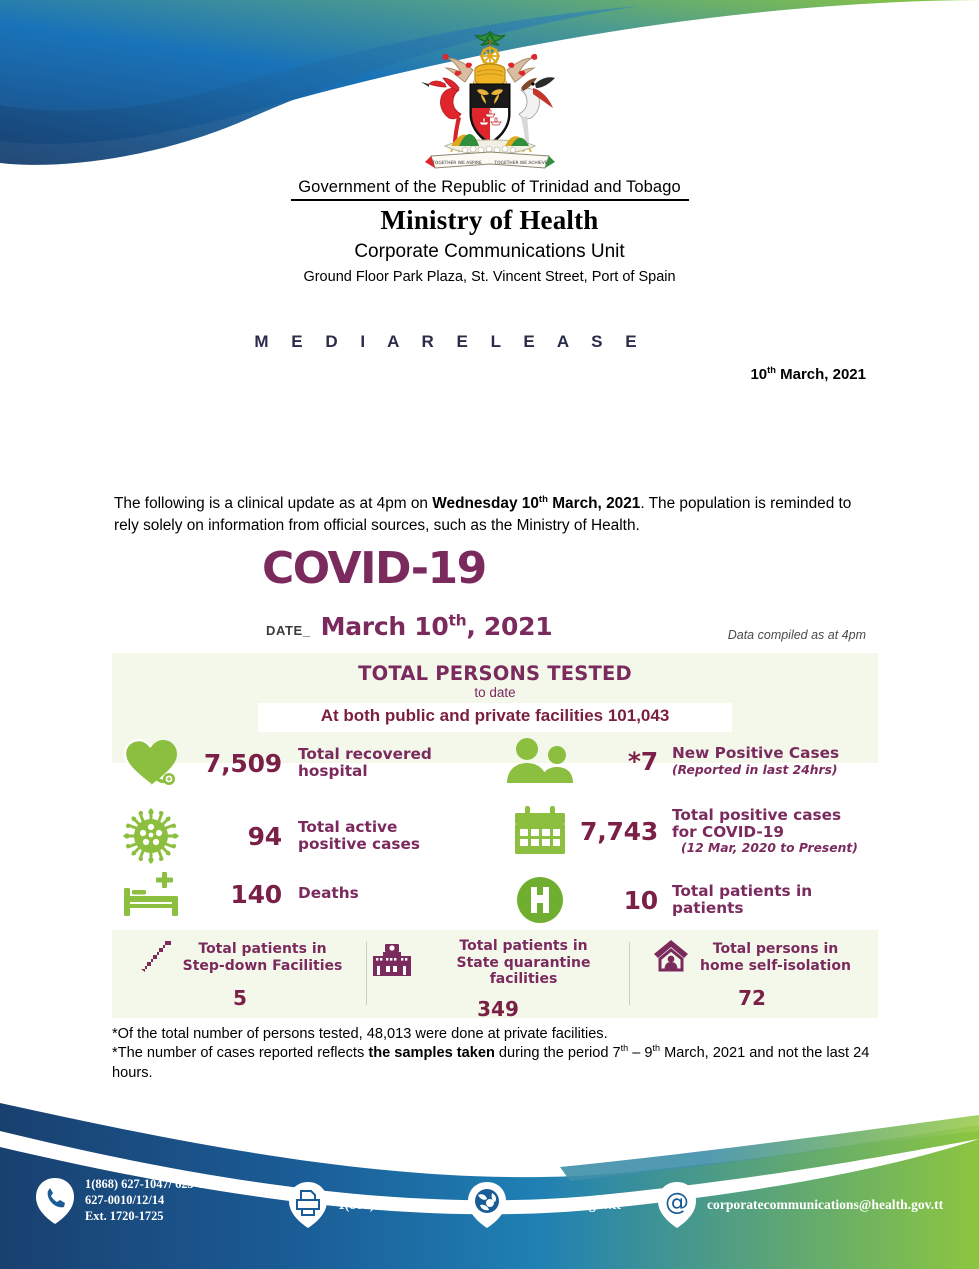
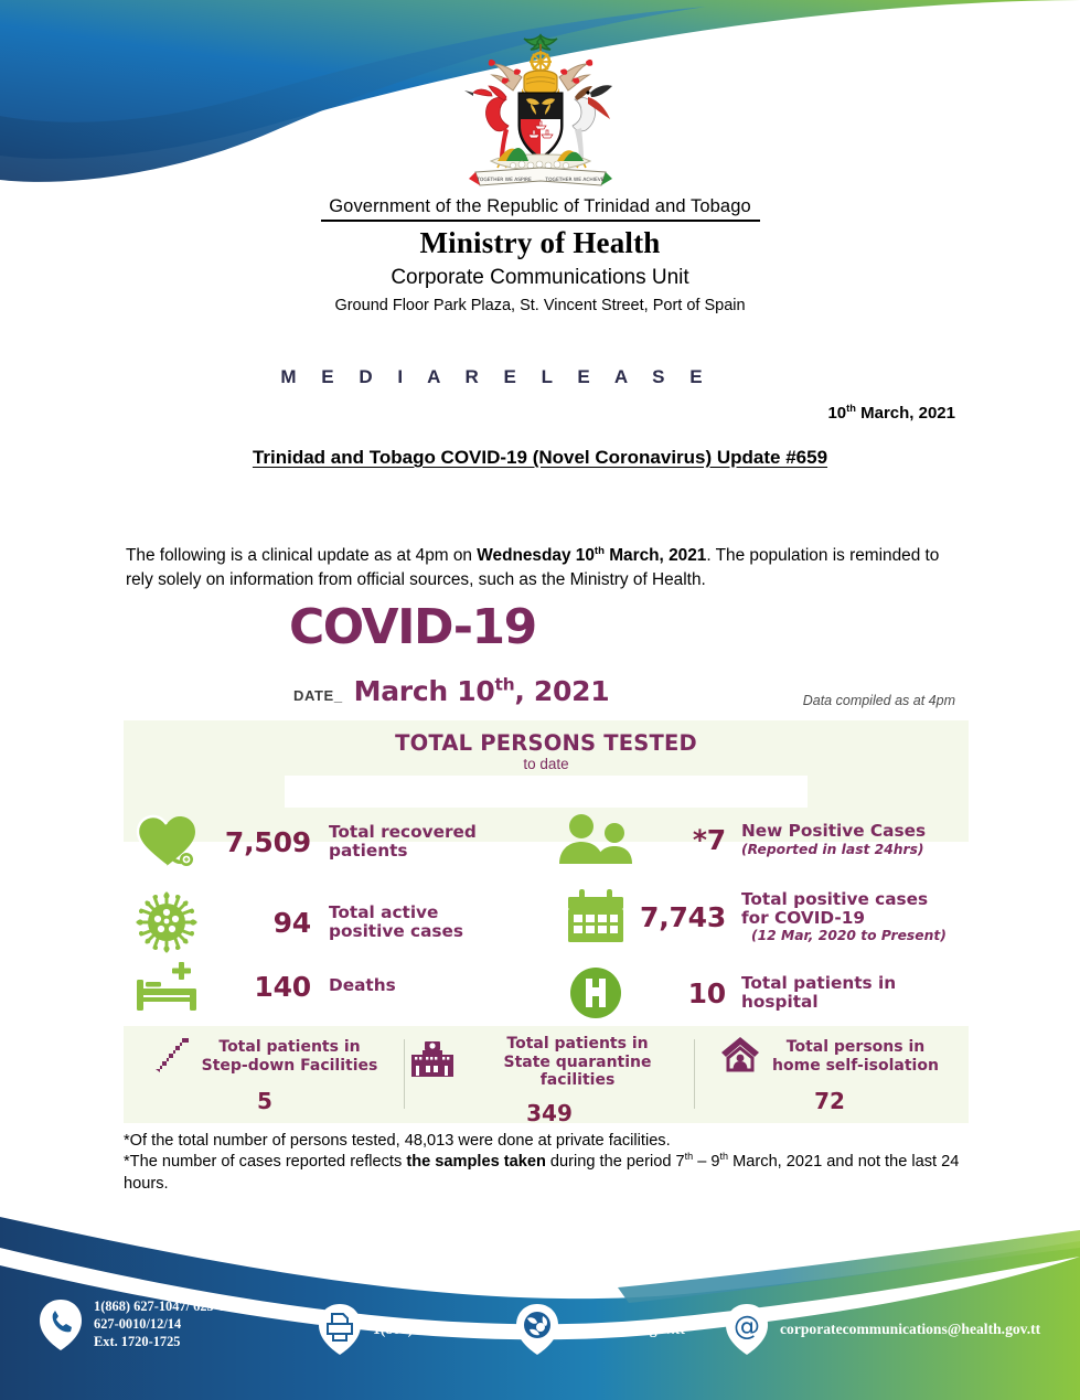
  Government of the Republic of Trinidad and Tobago
  Ministry of Health
  Corporate Communications Unit
  Ground Floor Park Plaza, St. Vincent Street, Port of Spain
  M E D I A R E L E A S E
  10th March, 2021
+ Trinidad and Tobago COVID-19 (Novel Coronavirus) Update #659
  The following is a clinical update as at 4pm on Wednesday 10th March, 2021. The population is reminded to rely solely on information from official sources, such as the Ministry of Health.
  COVID-19
  DATE_
  March 10th, 2021
  Data compiled as at 4pm
  TOTAL PERSONS TESTED
  to date
- At both public and private facilities 101,043
  7,509
  Total recovered
- hospital
+ patients
  94
  Total active
  positive cases
  140
  Deaths
  *7
  New Positive Cases
  (Reported in last 24hrs)
  7,743
  Total positive cases
  for COVID-19
  (12 Mar, 2020 to Present)
  10
  Total patients in
- patients
+ hospital
  Total patients in
  Step-down Facilities
  5
  Total patients in
  State quarantine facilities
  349
  Total persons in
  home self-isolation
  72
  *Of the total number of persons tested, 48,013 were done at private facilities.
  *The number of cases reported reflects the samples taken during the period 7th – 9th March, 2021 and not the last 24 hours.
  1(868) 627-1047/ 623-8492 or
  627-0010/12/14
  Ext. 1720-1725
  1(868) 627-1047
  www.health.gov.tt
  @
  corporatecommunications@health.gov.tt
